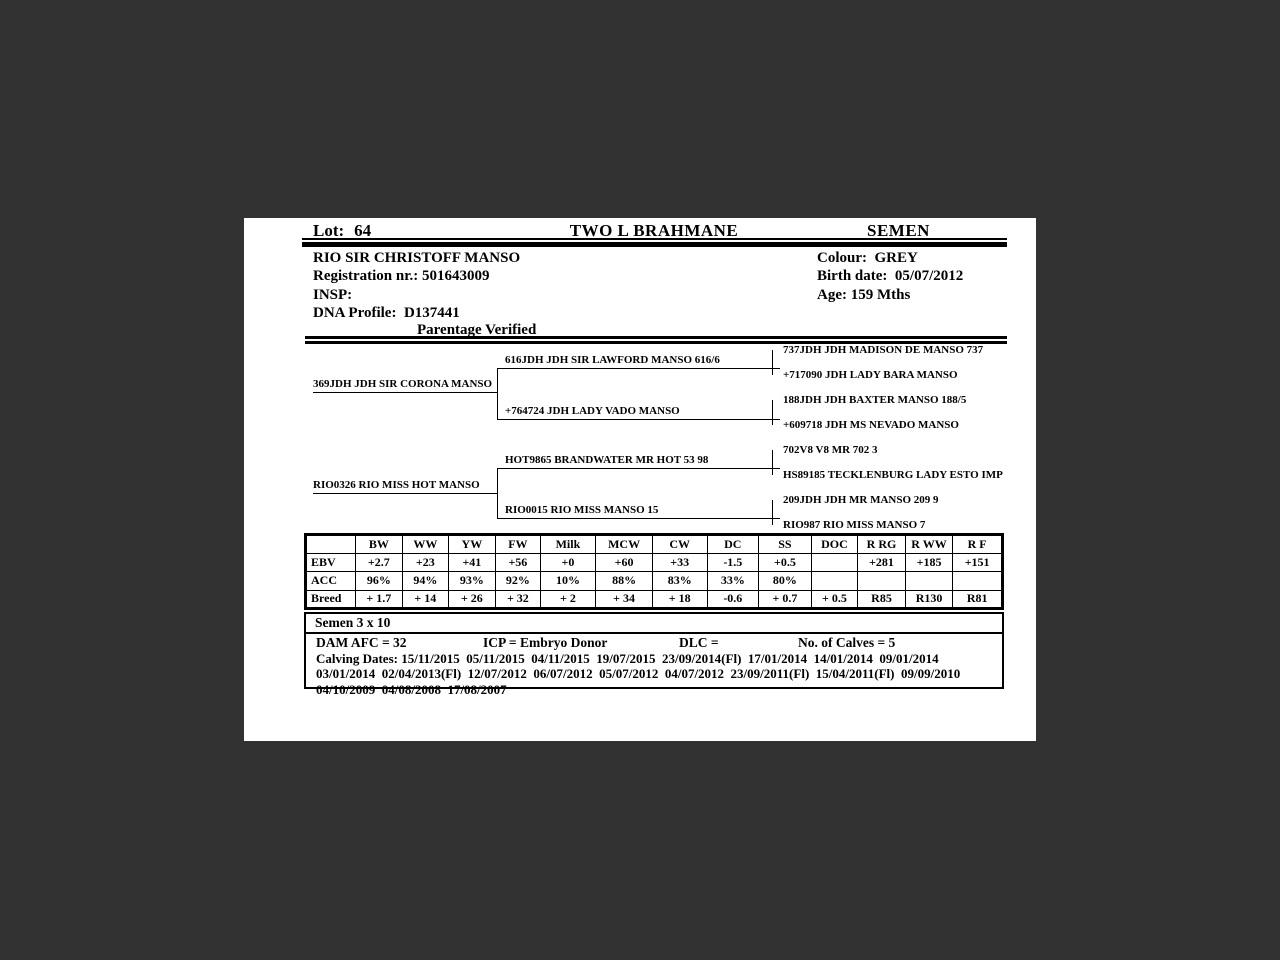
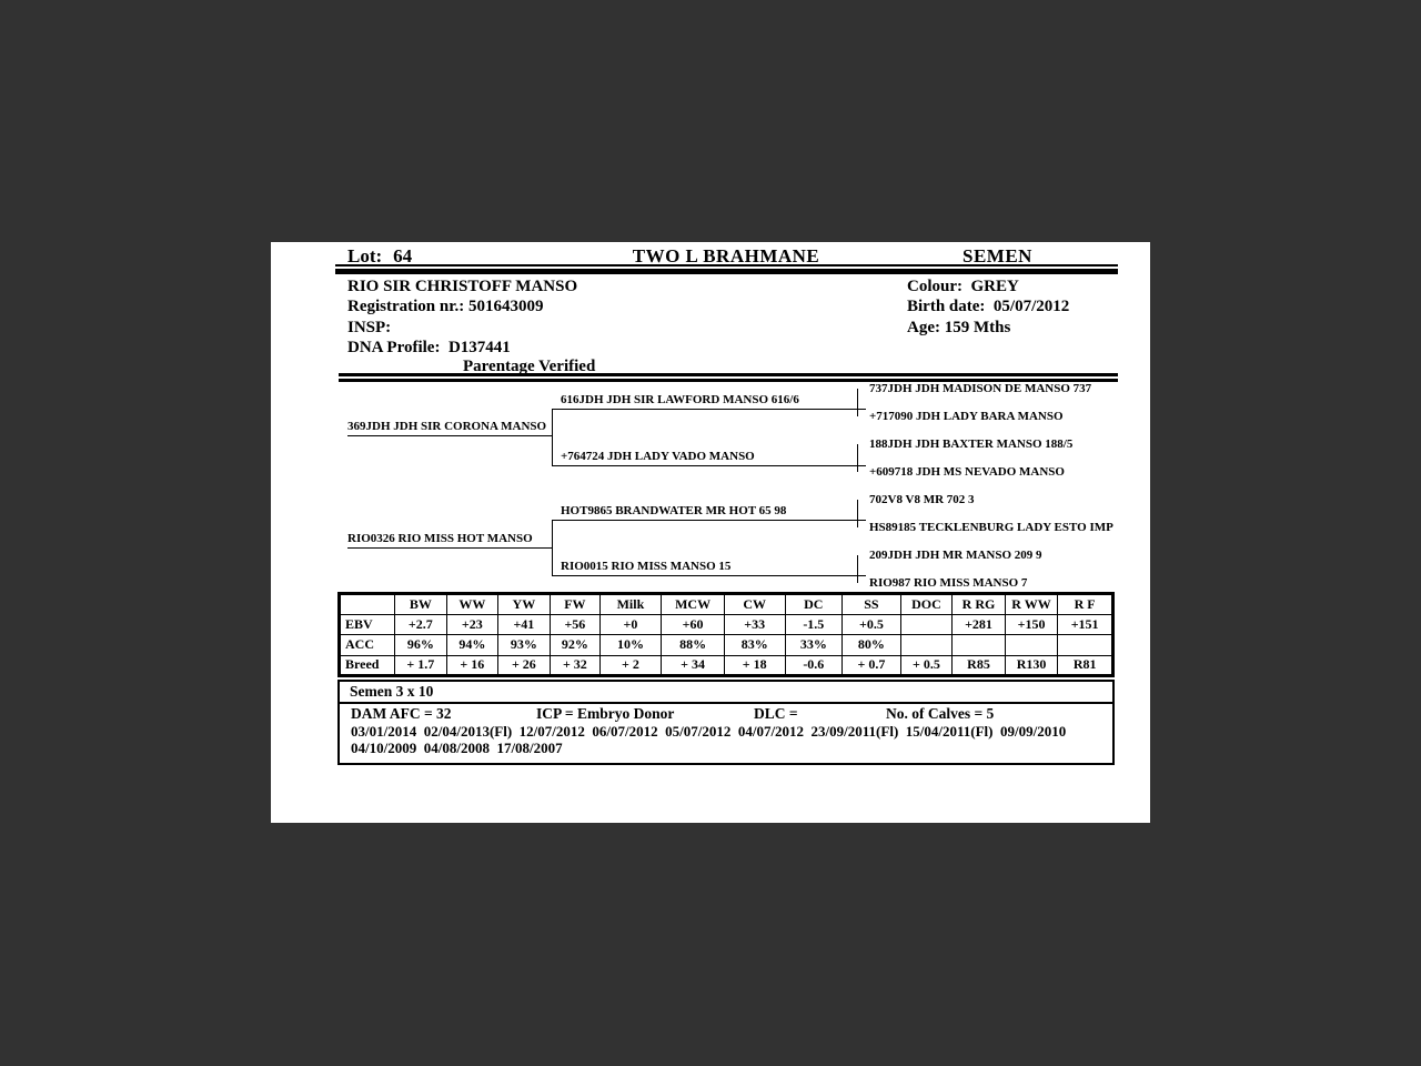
  Lot: 64
  TWO L BRAHMANE
  SEMEN
  RIO SIR CHRISTOFF MANSO
  Registration nr.: 501643009
  INSP:
  DNA Profile: D137441
  Colour: GREY
  Birth date: 05/07/2012
  Age: 159 Mths
  Parentage Verified
  369JDH JDH SIR CORONA MANSO
  RIO0326 RIO MISS HOT MANSO
  616JDH JDH SIR LAWFORD MANSO 616/6
  +764724 JDH LADY VADO MANSO
- HOT9865 BRANDWATER MR HOT 53 98
+ HOT9865 BRANDWATER MR HOT 65 98
  RIO0015 RIO MISS MANSO 15
  737JDH JDH MADISON DE MANSO 737
  +717090 JDH LADY BARA MANSO
  188JDH JDH BAXTER MANSO 188/5
  +609718 JDH MS NEVADO MANSO
  702V8 V8 MR 702 3
  HS89185 TECKLENBURG LADY ESTO IMP
  209JDH JDH MR MANSO 209 9
  RIO987 RIO MISS MANSO 7
  	BW	WW	YW	FW	Milk	MCW	CW	DC	SS	DOC	R RG	R WW	R F
- EBV	+2.7	+23	+41	+56	+0	+60	+33	-1.5	+0.5		+281	+185	+151
+ EBV	+2.7	+23	+41	+56	+0	+60	+33	-1.5	+0.5		+281	+150	+151
  ACC	96%	94%	93%	92%	10%	88%	83%	33%	80%
- Breed	+ 1.7	+ 14	+ 26	+ 32	+ 2	+ 34	+ 18	-0.6	+ 0.7	+ 0.5	R85	R130	R81
+ Breed	+ 1.7	+ 16	+ 26	+ 32	+ 2	+ 34	+ 18	-0.6	+ 0.7	+ 0.5	R85	R130	R81
  Semen 3 x 10
  DAM AFC = 32
  ICP = Embryo Donor
  DLC =
  No. of Calves = 5
- Calving Dates: 15/11/2015 05/11/2015 04/11/2015 19/07/2015 23/09/2014(Fl) 17/01/2014 14/01/2014 09/01/2014
  03/01/2014 02/04/2013(Fl) 12/07/2012 06/07/2012 05/07/2012 04/07/2012 23/09/2011(Fl) 15/04/2011(Fl) 09/09/2010
  04/10/2009 04/08/2008 17/08/2007
